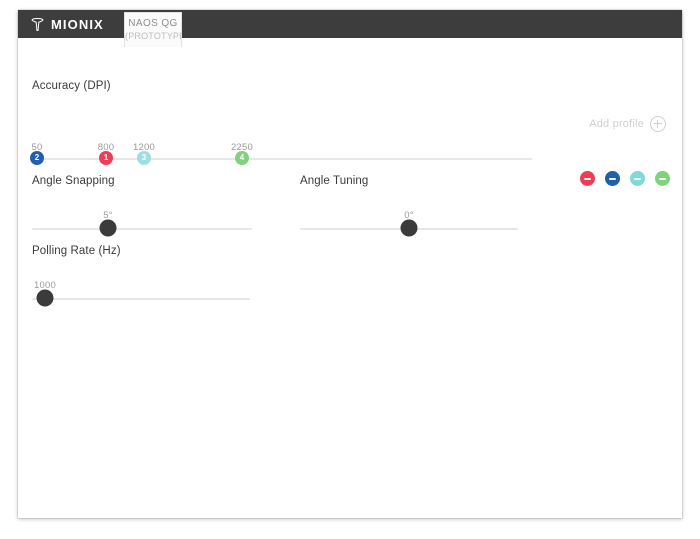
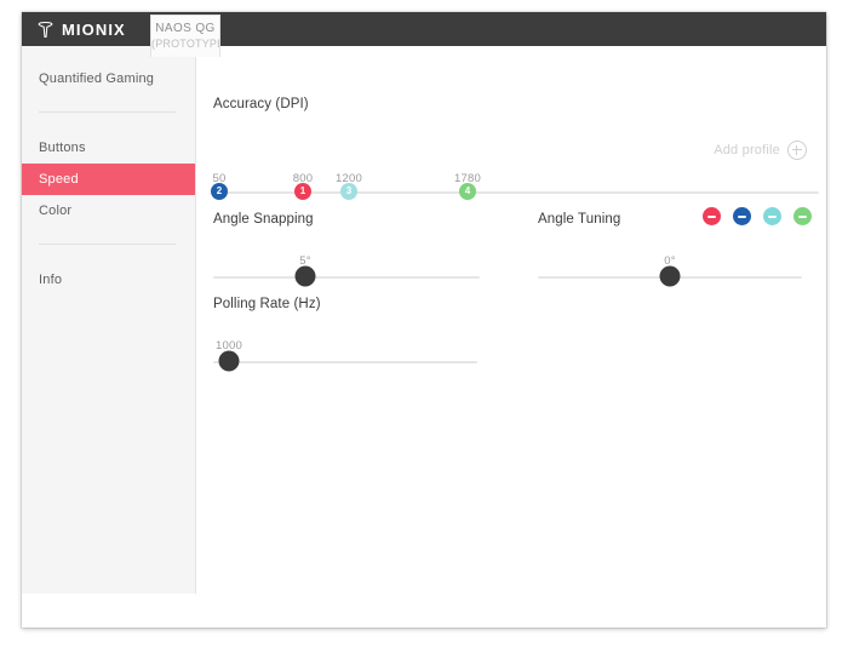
  MIONIX
  NAOS QG
  (PROTOTYP
+ Quantified Gaming
+ Buttons
+ Speed
+ Color
+ Info
  Add profile
  Accuracy (DPI)
  50
  2
  800
  1
  1200
  3
- 2250
+ 1780
  4
  Angle Snapping
  5°
  Angle Tuning
  0°
  Polling Rate (Hz)
  1000
